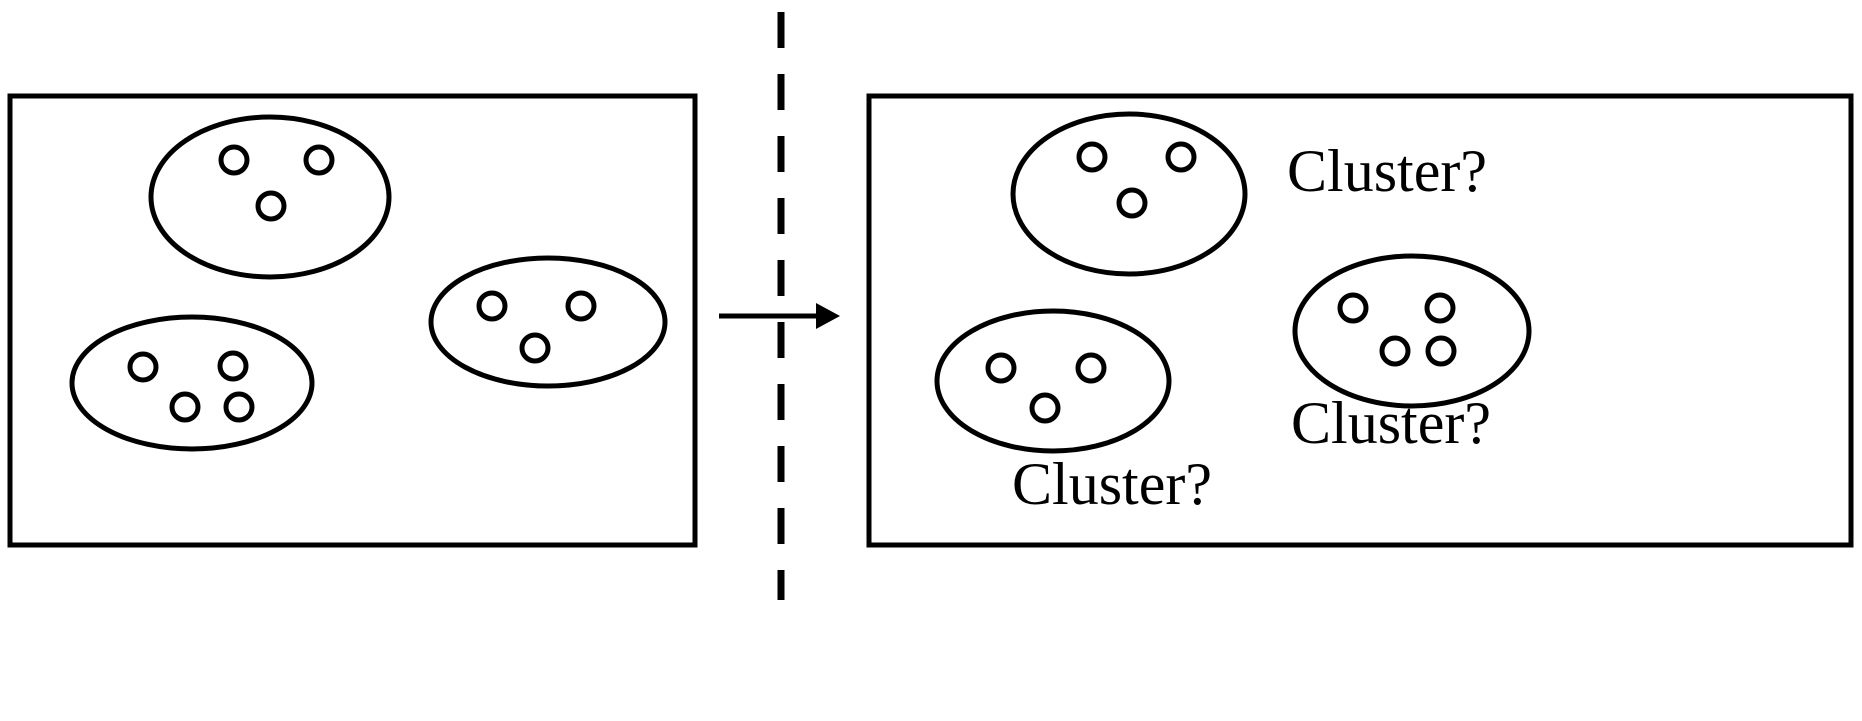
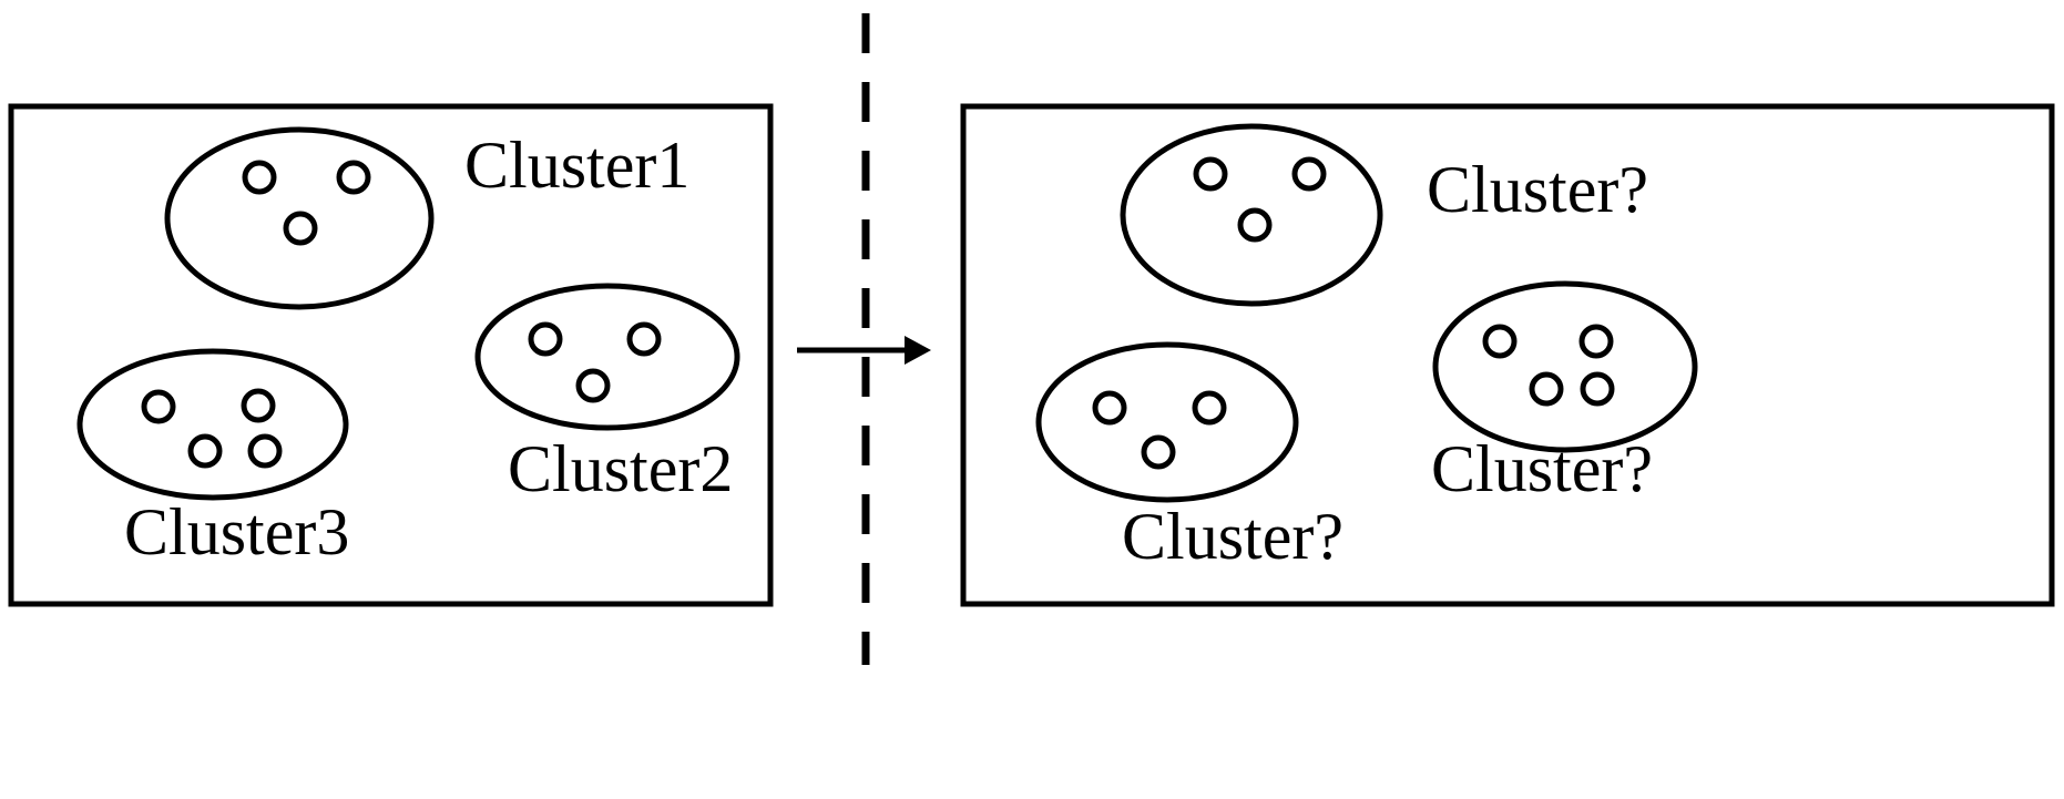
+ Cluster1
+ Cluster2
+ Cluster3
  Cluster?
  Cluster?
  Cluster?
